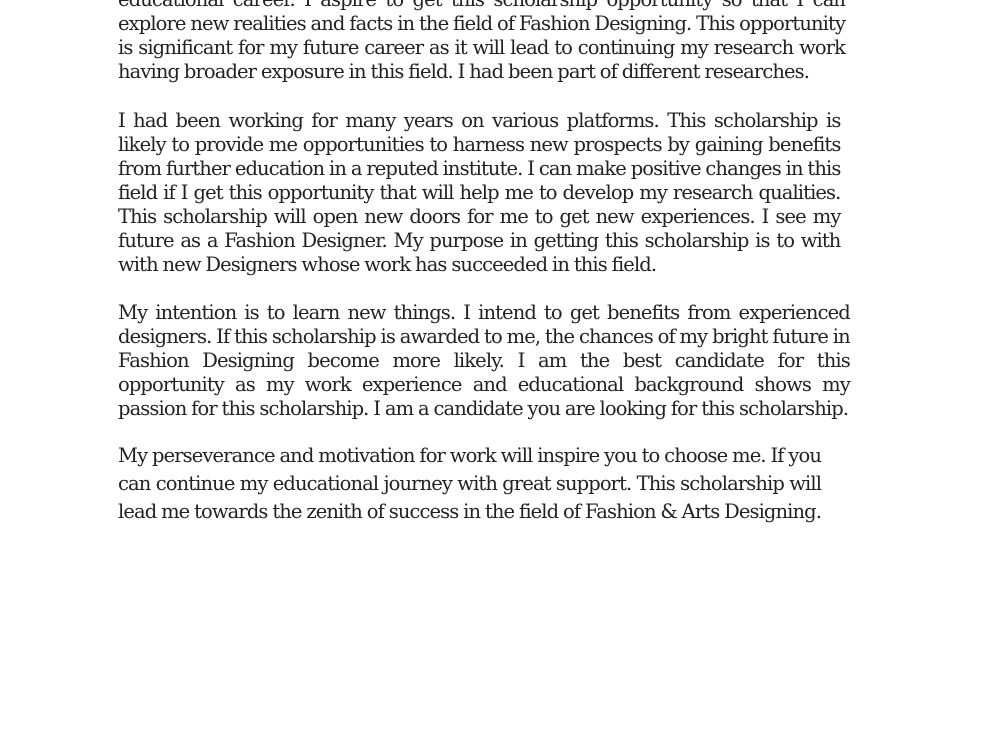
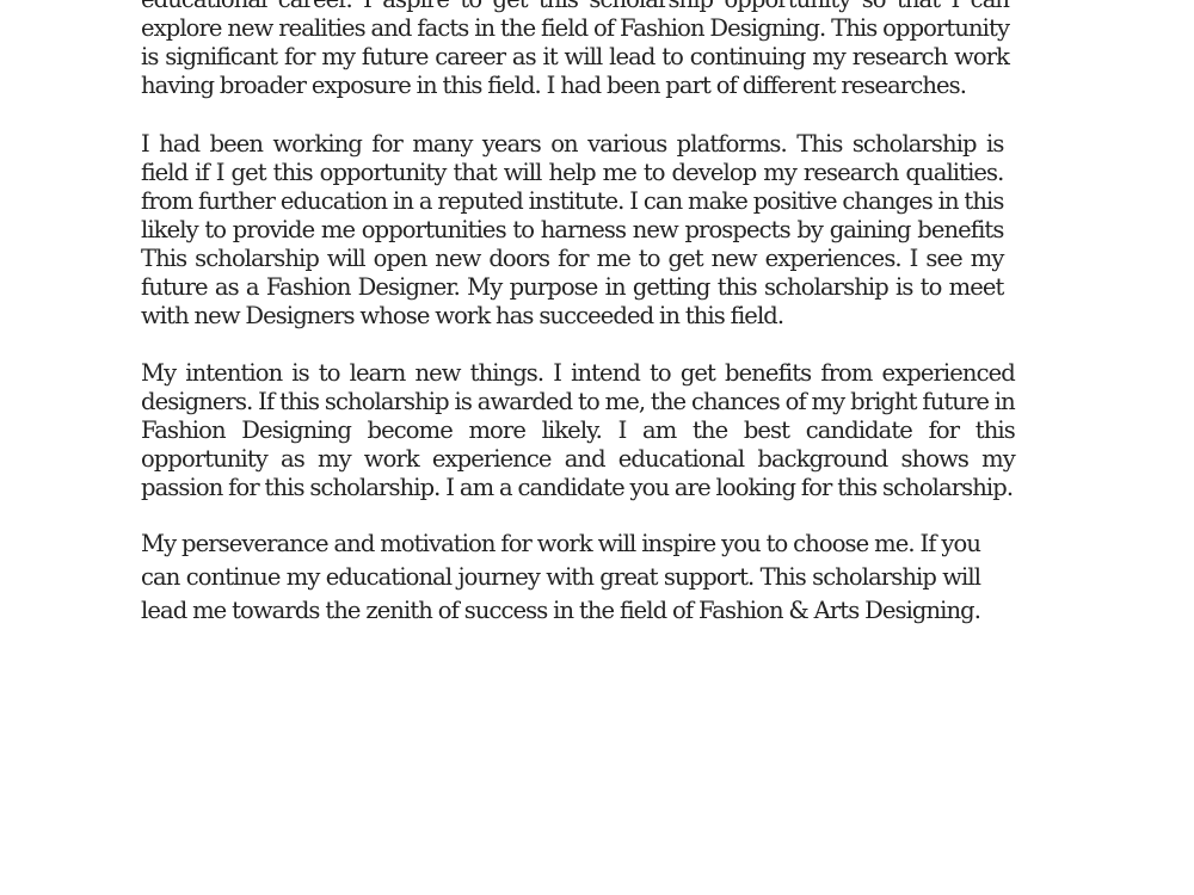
  explore new realities and facts in the field of Fashion Designing. This opportunity
  is significant for my future career as it will lead to continuing my research work
  having broader exposure in this field. I had been part of different researches.
  I had been working for many years on various platforms. This scholarship is
- likely to provide me opportunities to harness new prospects by gaining benefits
+ field if I get this opportunity that will help me to develop my research qualities.
  from further education in a reputed institute. I can make positive changes in this
- field if I get this opportunity that will help me to develop my research qualities.
+ likely to provide me opportunities to harness new prospects by gaining benefits
  This scholarship will open new doors for me to get new experiences. I see my
- future as a Fashion Designer. My purpose in getting this scholarship is to with
+ future as a Fashion Designer. My purpose in getting this scholarship is to meet
  with new Designers whose work has succeeded in this field.
  My intention is to learn new things. I intend to get benefits from experienced
  designers. If this scholarship is awarded to me, the chances of my bright future in
  Fashion Designing become more likely. I am the best candidate for this
  opportunity as my work experience and educational background shows my
  passion for this scholarship. I am a candidate you are looking for this scholarship.
  My perseverance and motivation for work will inspire you to choose me. If you
  can continue my educational journey with great support. This scholarship will
  lead me towards the zenith of success in the field of Fashion & Arts Designing.
